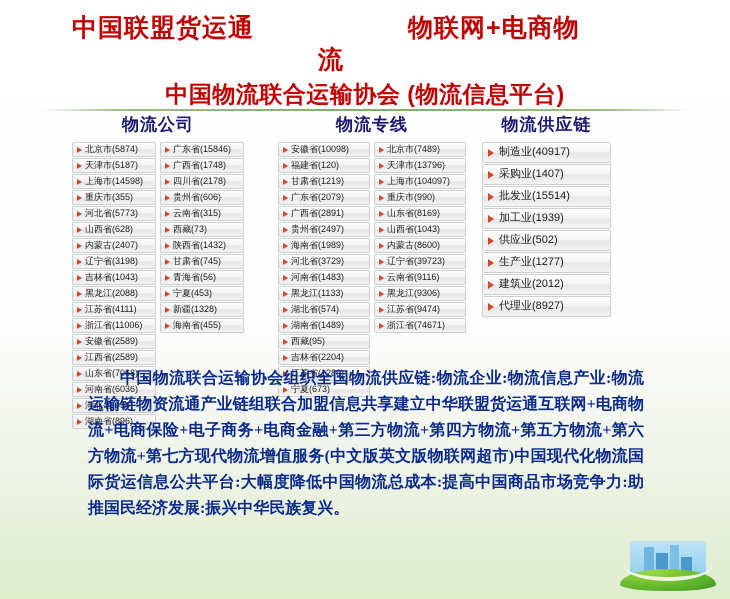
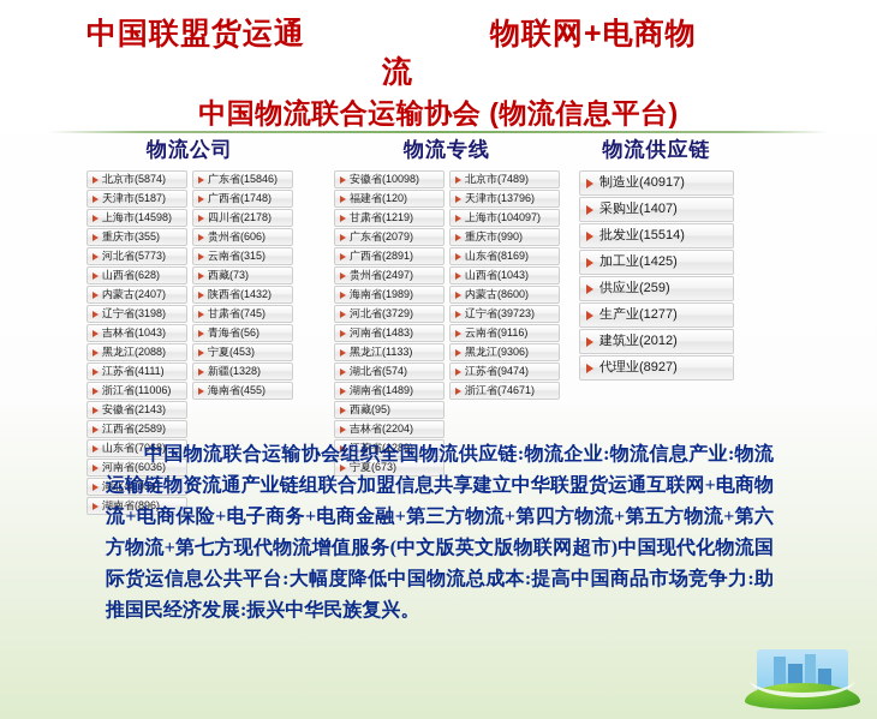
  中国联盟货运通
  物联网+电商物
  流
  中国物流联合运输协会 (物流信息平台)
  物流公司
  北京市(5874)
  天津市(5187)
  上海市(14598)
  重庆市(355)
  河北省(5773)
  山西省(628)
  内蒙古(2407)
  辽宁省(3198)
  吉林省(1043)
  黑龙江(2088)
  江苏省(4111)
  浙江省(11006)
- 安徽省(2589)
+ 安徽省(2143)
  江西省(2589)
  山东省(7068)
  河南省(6036)
  湖北省(934)
  湖南省(896)
  广东省(15846)
  广西省(1748)
  四川省(2178)
  贵州省(606)
  云南省(315)
  西藏(73)
  陕西省(1432)
  甘肃省(745)
  青海省(56)
  宁夏(453)
  新疆(1328)
  海南省(455)
  物流专线
  安徽省(10098)
  福建省(120)
  甘肃省(1219)
  广东省(2079)
  广西省(2891)
  贵州省(2497)
  海南省(1989)
  河北省(3729)
  河南省(1483)
  黑龙江(1133)
  湖北省(574)
  湖南省(1489)
  西藏(95)
  吉林省(2204)
  江苏省(1289)
  宁夏(673)
  北京市(7489)
  天津市(13796)
  上海市(104097)
  重庆市(990)
  山东省(8169)
  山西省(1043)
  内蒙古(8600)
  辽宁省(39723)
  云南省(9116)
  黑龙江(9306)
  江苏省(9474)
  浙江省(74671)
  物流供应链
  制造业(40917)
  采购业(1407)
  批发业(15514)
- 加工业(1939)
+ 加工业(1425)
- 供应业(502)
+ 供应业(259)
  生产业(1277)
  建筑业(2012)
  代理业(8927)
  中国物流联合运输协会组织全国物流供应链:物流企业:物流信息产业:物流运输链物资流通产业链组联合加盟信息共享建立中华联盟货运通互联网+电商物流+电商保险+电子商务+电商金融+第三方物流+第四方物流+第五方物流+第六方物流+第七方现代物流增值服务(中文版英文版物联网超市)中国现代化物流国际货运信息公共平台:大幅度降低中国物流总成本:提高中国商品市场竞争力:助推国民经济发展:振兴中华民族复兴。
